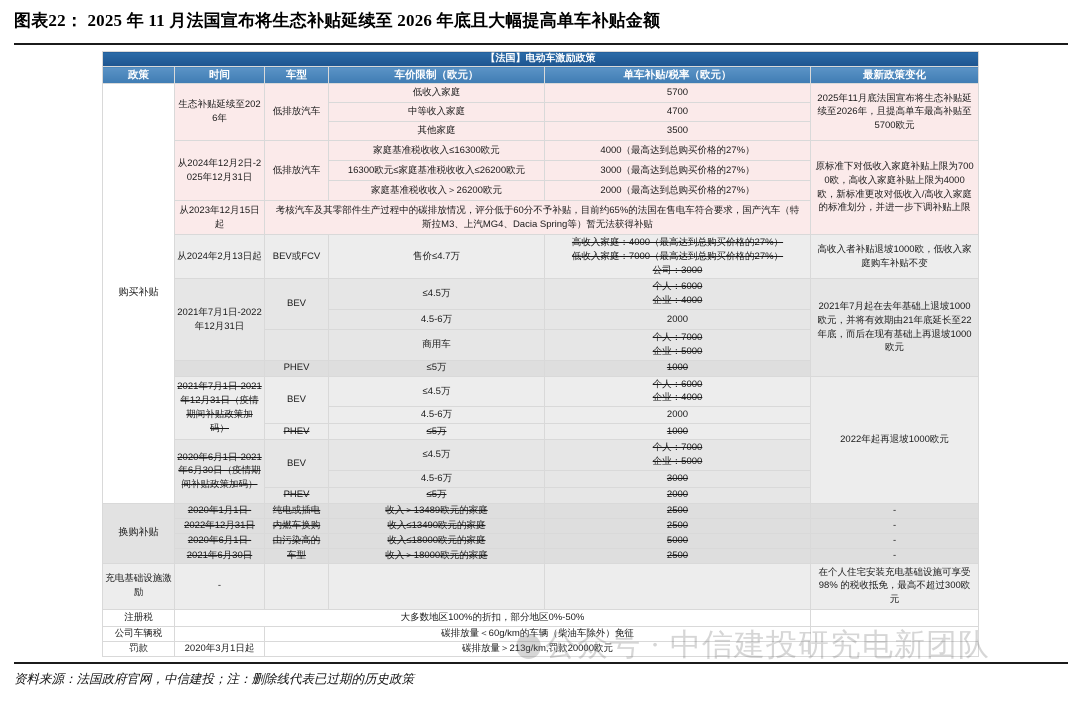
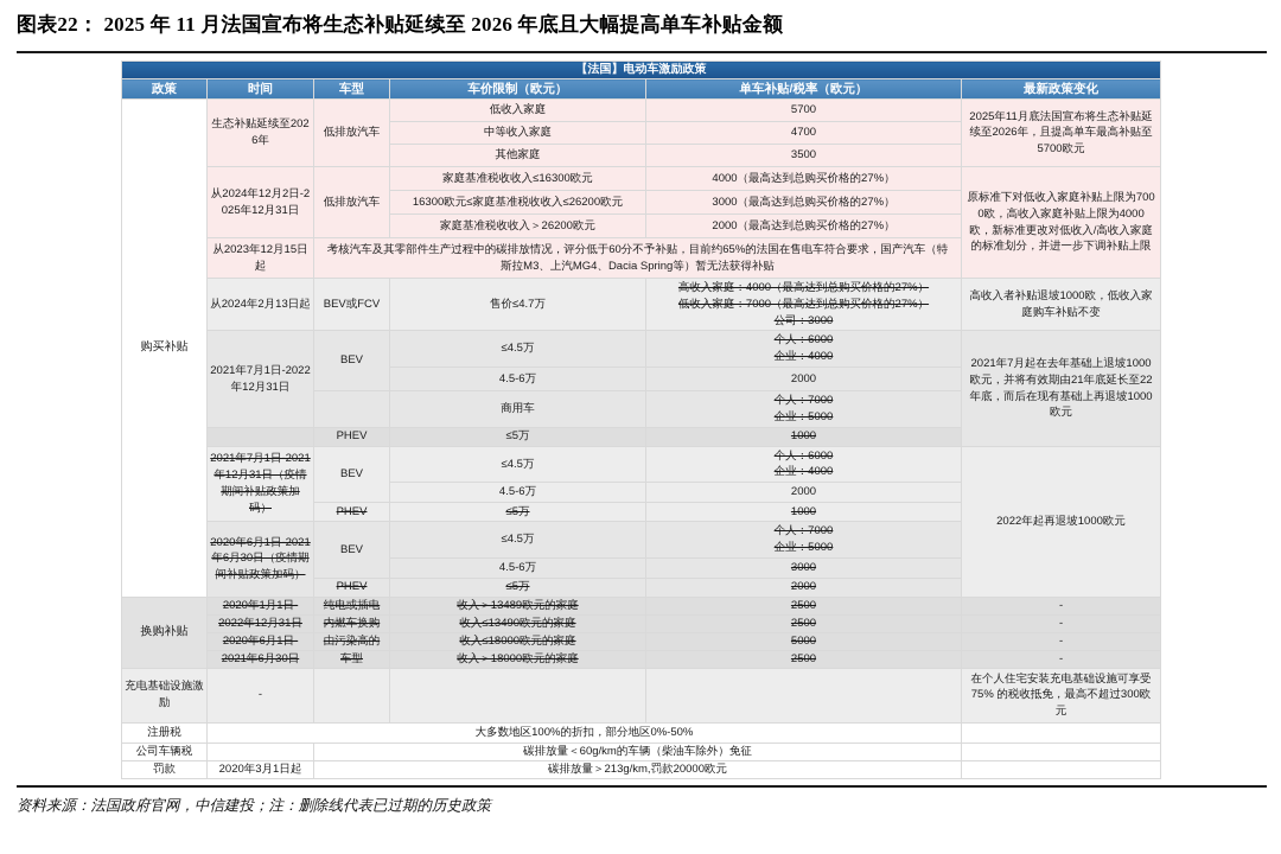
  图表22： 2025 年 11 月法国宣布将生态补贴延续至 2026 年底且大幅提高单车补贴金额
  【法国】电动车激励政策
  政策	时间	车型	车价限制（欧元）	单车补贴/税率（欧元）	最新政策变化
  购买补贴	生态补贴延续至2026年	低排放汽车	低收入家庭	5700	2025年11月底法国宣布将生态补贴延续至2026年，且提高单车最高补贴至5700欧元
  中等收入家庭	4700
  其他家庭	3500
  从2024年12月2日-2025年12月31日	低排放汽车	家庭基准税收收入≤16300欧元	4000（最高达到总购买价格的27%）	原标准下对低收入家庭补贴上限为7000欧，高收入家庭补贴上限为4000欧，新标准更改对低收入/高收入家庭的标准划分，并进一步下调补贴上限
  16300欧元≤家庭基准税收收入≤26200欧元	3000（最高达到总购买价格的27%）
  家庭基准税收收入＞26200欧元	2000（最高达到总购买价格的27%）
  从2023年12月15日起	考核汽车及其零部件生产过程中的碳排放情况，评分低于60分不予补贴，目前约65%的法国在售电车符合要求，国产汽车（特斯拉M3、上汽MG4、Dacia Spring等）暂无法获得补贴
  从2024年2月13日起	BEV或FCV	售价≤4.7万	高收入家庭：4000（最高达到总购买价格的27%） 低收入家庭：7000（最高达到总购买价格的27%） 公司：3000	高收入者补贴退坡1000欧，低收入家庭购车补贴不变
  2021年7月1日-2022年12月31日	BEV	≤4.5万	个人：6000 企业：4000	2021年7月起在去年基础上退坡1000欧元，并将有效期由21年底延长至22年底，而后在现有基础上再退坡1000欧元
  4.5-6万	2000
  	商用车	个人：7000 企业：5000
  	PHEV	≤5万	1000
  2021年7月1日-2021年12月31日（疫情期间补贴政策加码）	BEV	≤4.5万	个人：6000 企业：4000	2022年起再退坡1000欧元
  4.5-6万	2000
  PHEV	≤5万	1000
  2020年6月1日-2021年6月30日（疫情期间补贴政策加码）	BEV	≤4.5万	个人：7000 企业：5000
  4.5-6万	3000
  PHEV	≤5万	2000
  换购补贴	2020年1月1日-	纯电或插电	收入＞13489欧元的家庭	2500	-
  2022年12月31日	内燃车换购	收入≤13490欧元的家庭	2500	-
  2020年6月1日-	由污染高的	收入≤18000欧元的家庭	5000	-
  2021年6月30日	车型	收入＞18000欧元的家庭	2500	-
- 充电基础设施激励	-				在个人住宅安装充电基础设施可享受 98% 的税收抵免，最高不超过300欧元
+ 充电基础设施激励	-				在个人住宅安装充电基础设施可享受 75% 的税收抵免，最高不超过300欧元
  注册税	大多数地区100%的折扣，部分地区0%-50%
  公司车辆税		碳排放量＜60g/km的车辆（柴油车除外）免征
  罚款	2020年3月1日起	碳排放量＞213g/km,罚款20000欧元
- 公众号 · 中信建投研究电新团队
  资料来源：法国政府官网，中信建投；注：删除线代表已过期的历史政策
